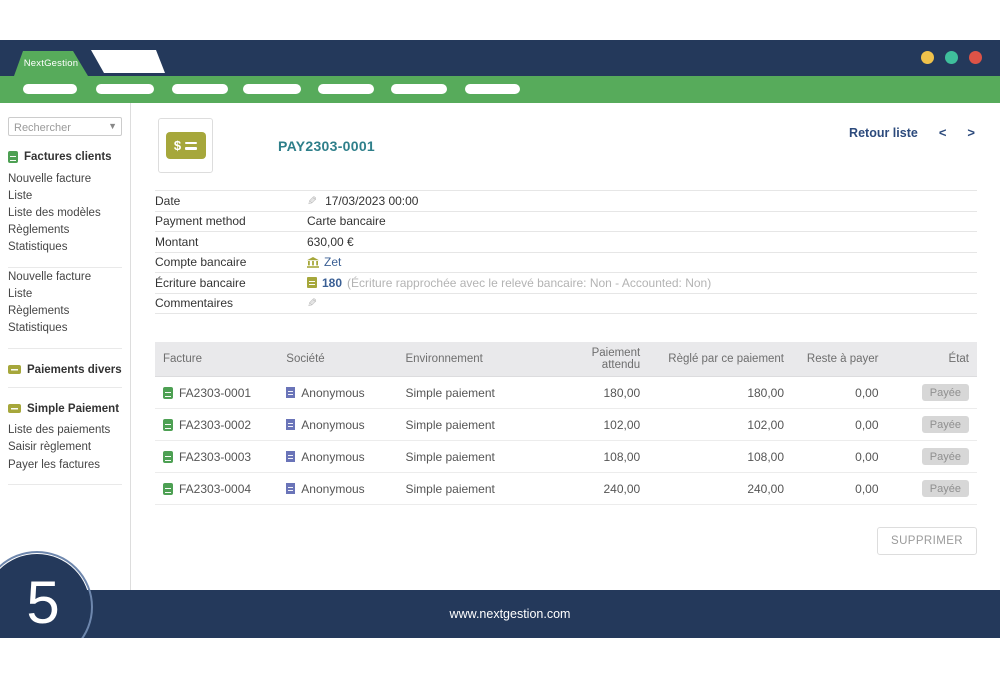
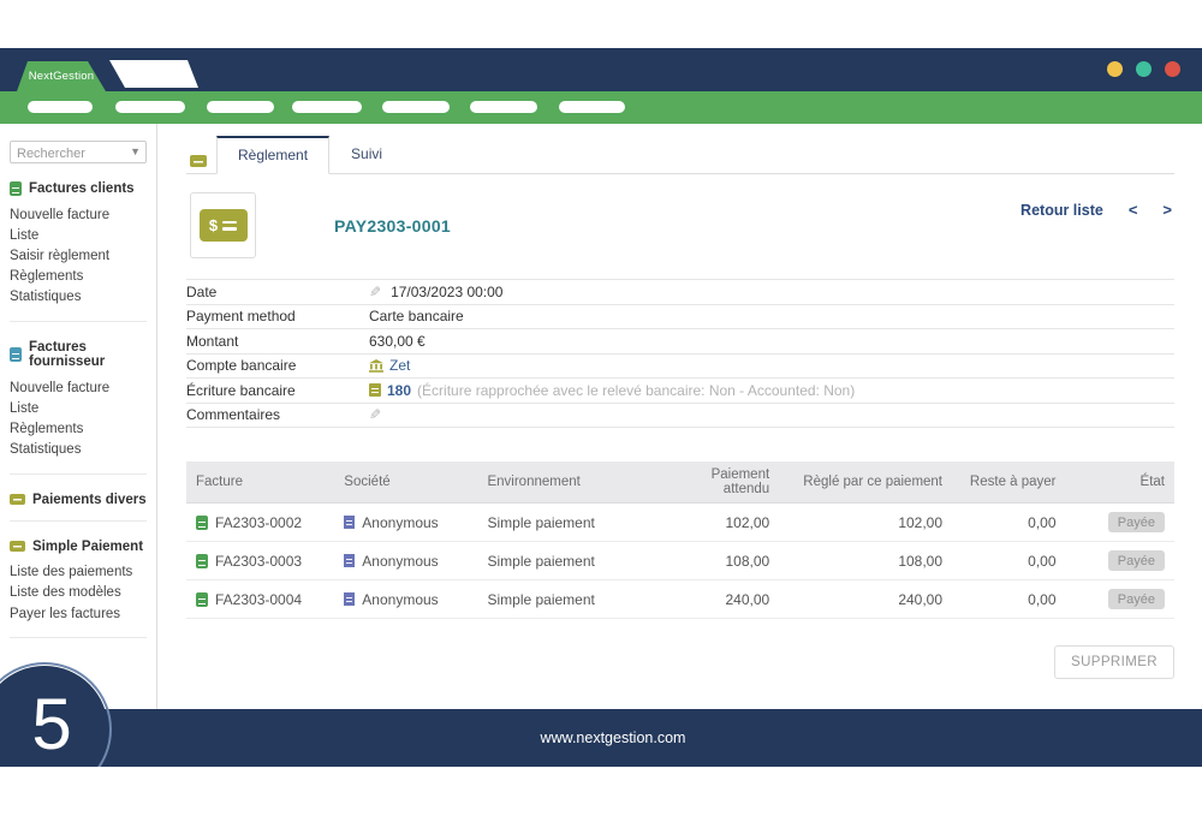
  NextGestion
  Rechercher
  ▼
  Factures clients
  Nouvelle facture
  Liste
- Liste des modèles
+ Saisir règlement
  Règlements
  Statistiques
+ Factures fournisseur
  Nouvelle facture
  Liste
  Règlements
  Statistiques
  Paiements divers
  Simple Paiement
  Liste des paiements
- Saisir règlement
+ Liste des modèles
  Payer les factures
+ Règlement
+ Suivi
  $
  PAY2303-0001
  Retour liste
  <
  >
  Date
  17/03/2023 00:00
  Payment method
  Carte bancaire
  Montant
  630,00 €
  Compte bancaire
  Zet
  Écriture bancaire
  180
  (Écriture rapprochée avec le relevé bancaire: Non - Accounted: Non)
  Commentaires
  Facture	Société	Environnement	Paiement attendu	Règlé par ce paiement	Reste à payer	État
- FA2303-0001	Anonymous	Simple paiement	180,00	180,00	0,00	Payée
  FA2303-0002	Anonymous	Simple paiement	102,00	102,00	0,00	Payée
  FA2303-0003	Anonymous	Simple paiement	108,00	108,00	0,00	Payée
  FA2303-0004	Anonymous	Simple paiement	240,00	240,00	0,00	Payée
  SUPPRIMER
  www.nextgestion.com
  5
